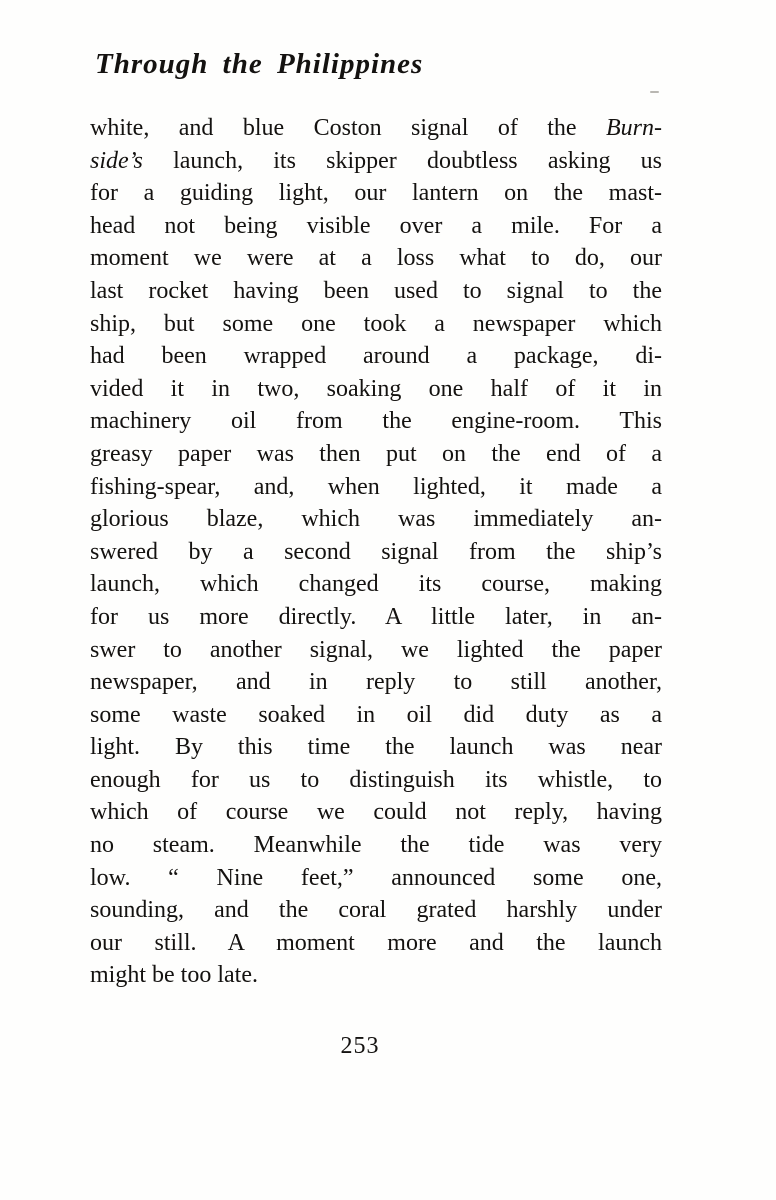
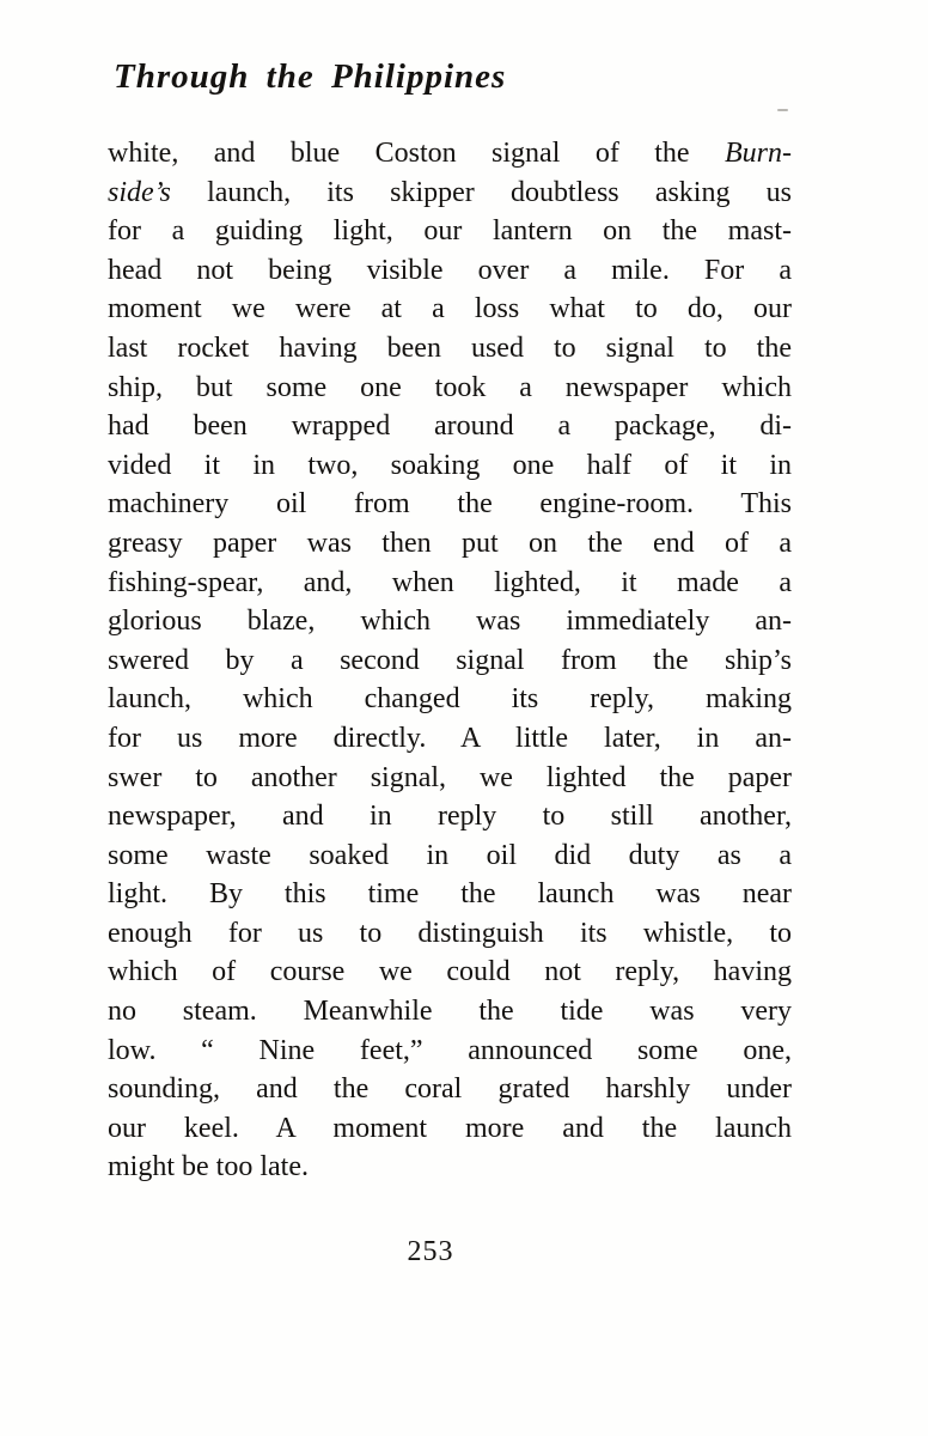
  Through the Philippines
  white, and blue Coston signal of the Burn-
  side’s launch, its skipper doubtless asking us
  for a guiding light, our lantern on the mast-
  head not being visible over a mile. For a
  moment we were at a loss what to do, our
  last rocket having been used to signal to the
  ship, but some one took a newspaper which
  had been wrapped around a package, di-
  vided it in two, soaking one half of it in
  machinery oil from the engine-room. This
  greasy paper was then put on the end of a
  fishing-spear, and, when lighted, it made a
  glorious blaze, which was immediately an-
  swered by a second signal from the ship’s
- launch, which changed its course, making
+ launch, which changed its reply, making
  for us more directly. A little later, in an-
  swer to another signal, we lighted the paper
  newspaper, and in reply to still another,
  some waste soaked in oil did duty as a
  light. By this time the launch was near
  enough for us to distinguish its whistle, to
  which of course we could not reply, having
  no steam. Meanwhile the tide was very
  low. “ Nine feet,” announced some one,
  sounding, and the coral grated harshly under
- our still. A moment more and the launch
+ our keel. A moment more and the launch
  might be too late.
  253
